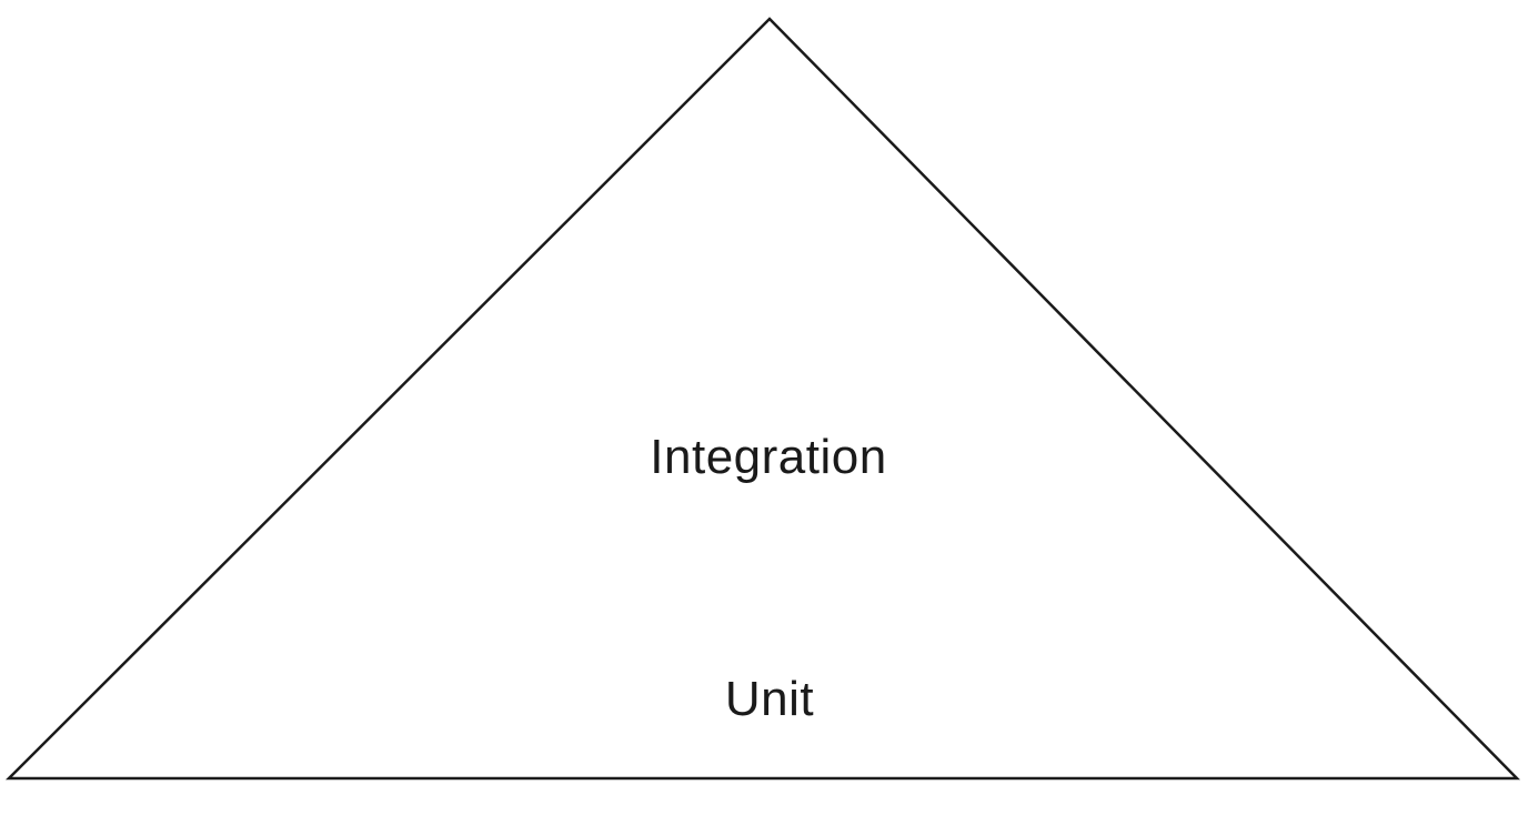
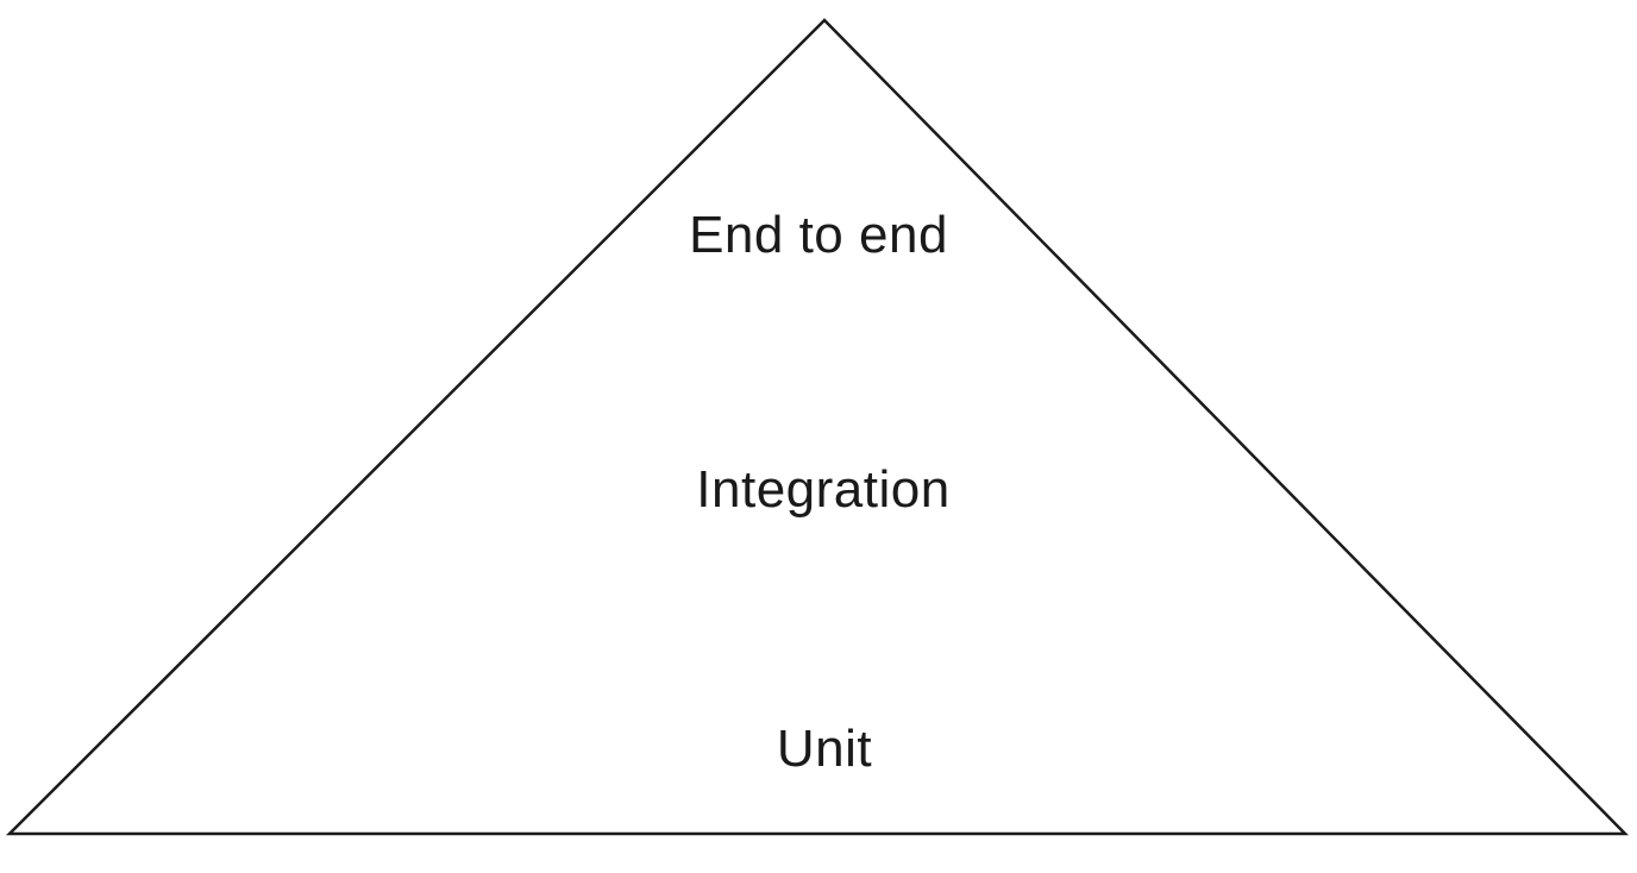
+ End to end
  Integration
  Unit
